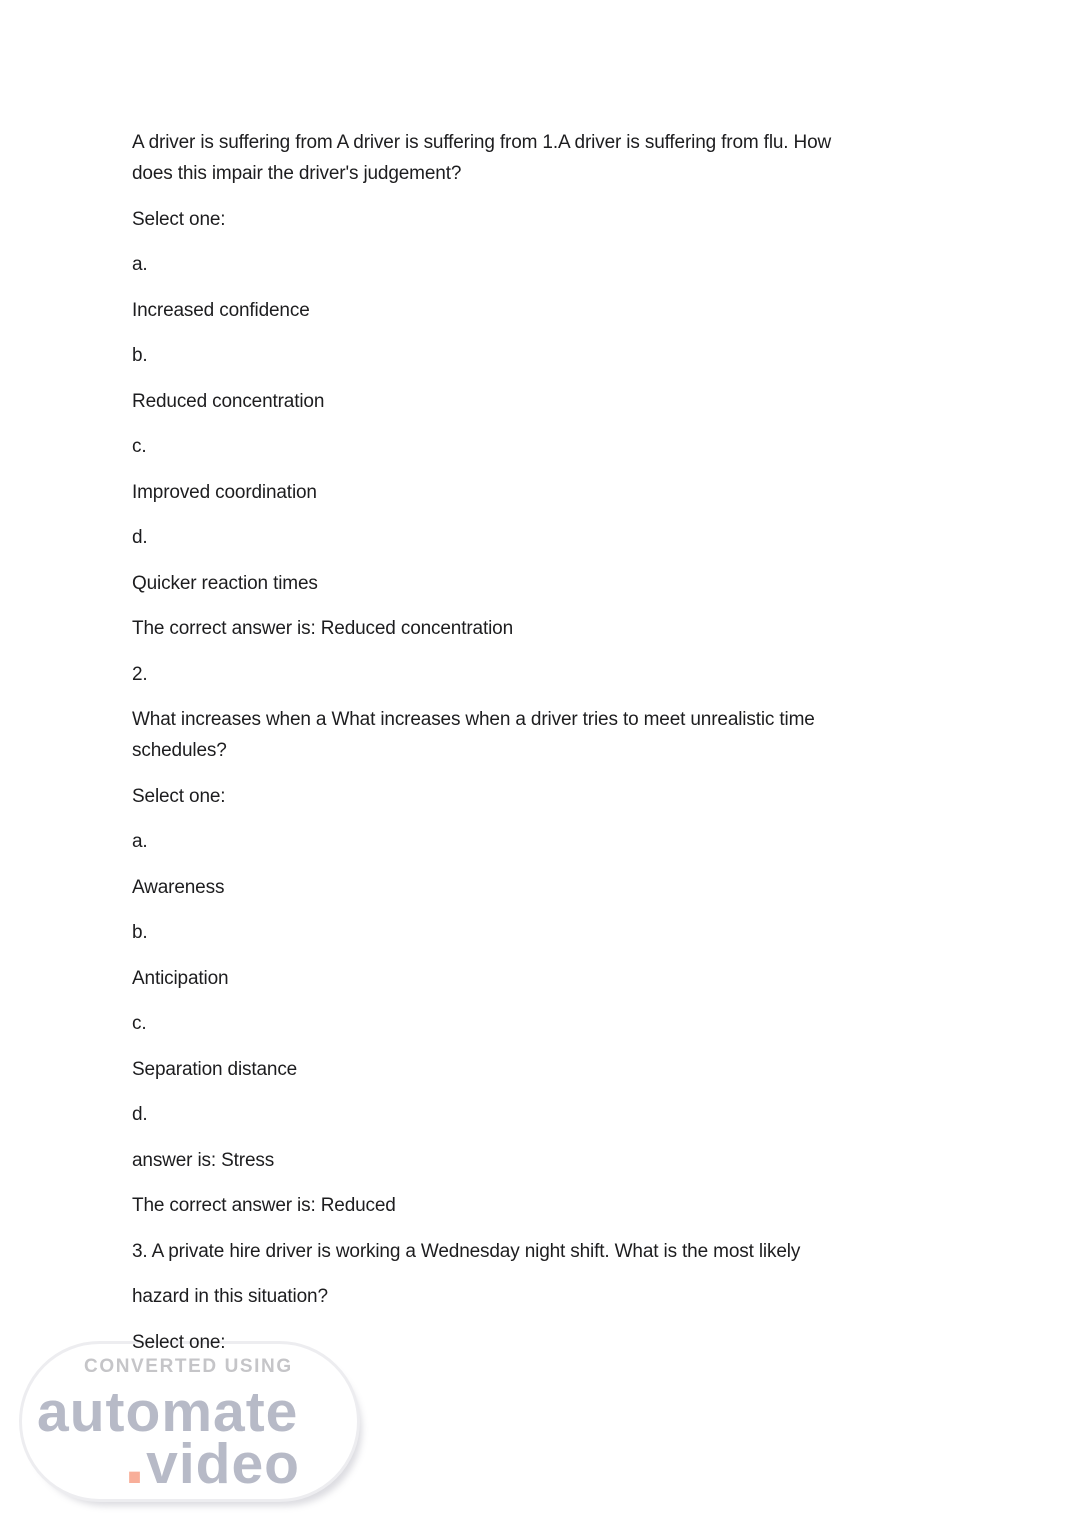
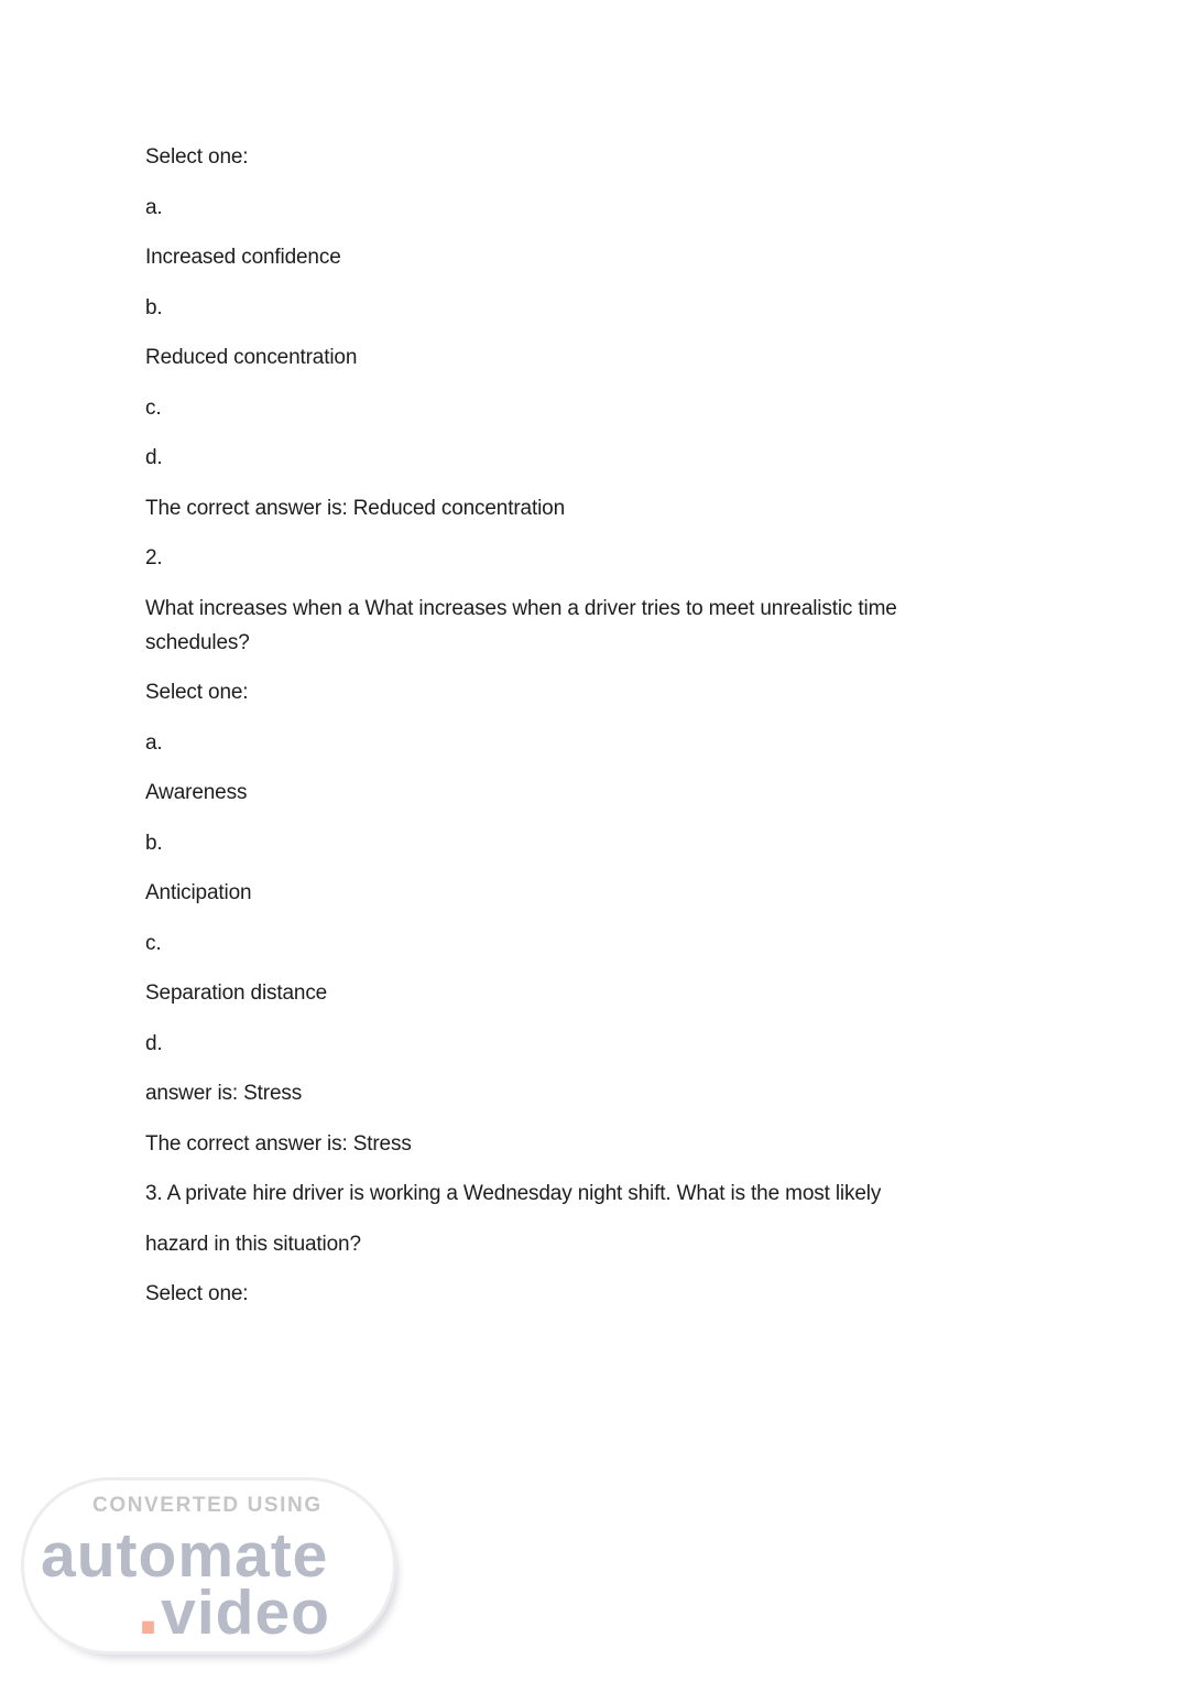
  CONVERTED USING
  automate
  .video
- A driver is suffering from A driver is suffering from 1.A driver is suffering from flu. How
- does this impair the driver's judgement?
  Select one:
  a.
  Increased confidence
  b.
  Reduced concentration
  c.
- Improved coordination
  d.
- Quicker reaction times
  The correct answer is: Reduced concentration
  2.
  What increases when a What increases when a driver tries to meet unrealistic time
  schedules?
  Select one:
  a.
  Awareness
  b.
  Anticipation
  c.
  Separation distance
  d.
  answer is: Stress
- The correct answer is: Reduced
+ The correct answer is: Stress
  3. A private hire driver is working a Wednesday night shift. What is the most likely
  hazard in this situation?
  Select one:
